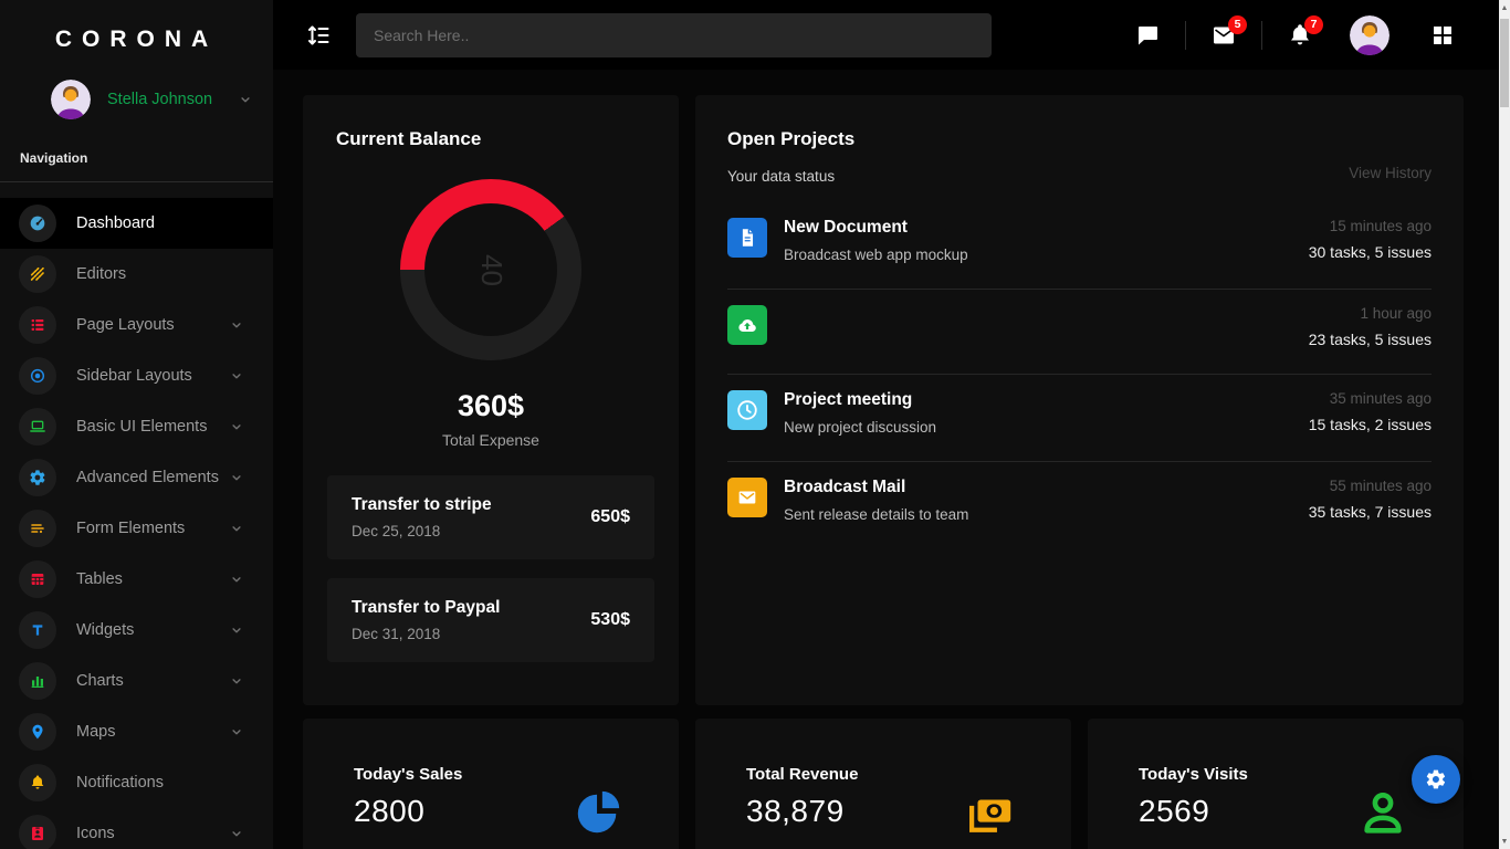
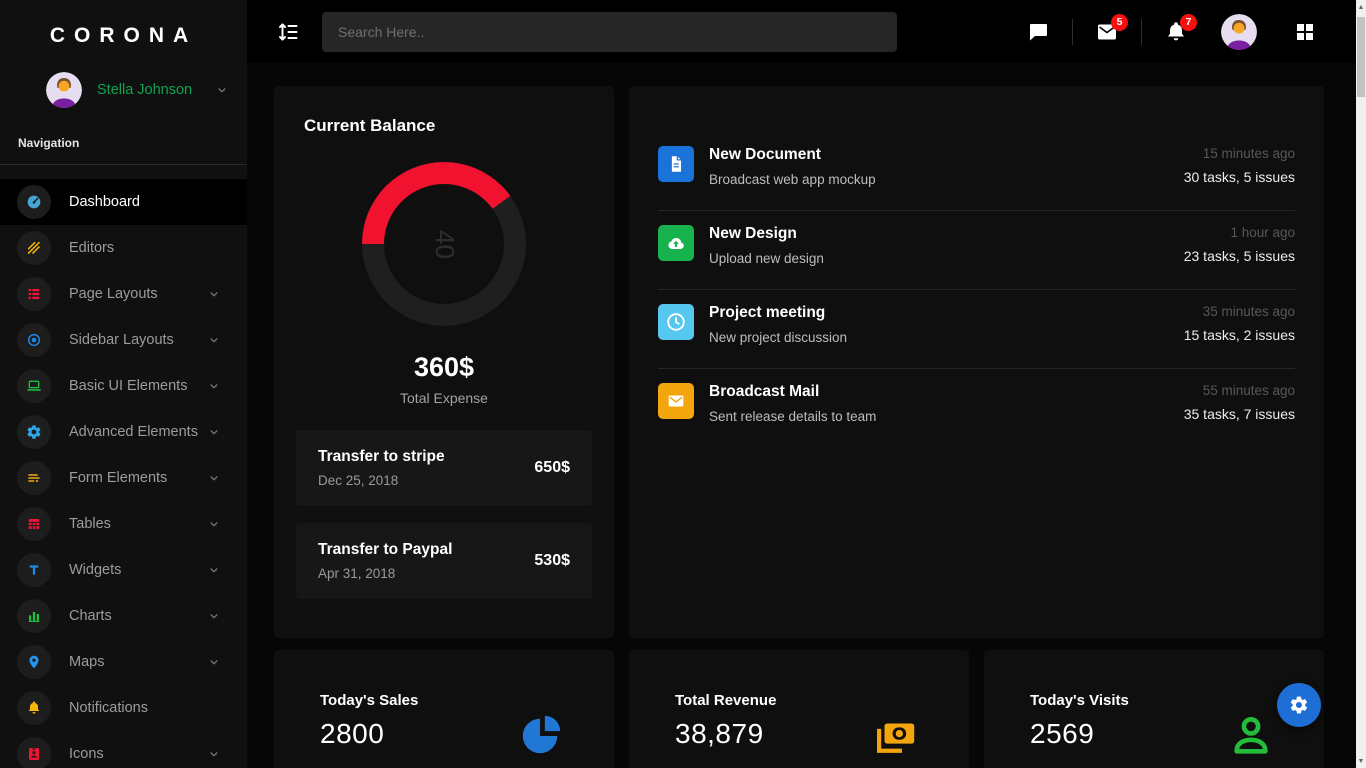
  CORONA
  Stella Johnson
  Navigation
  Dashboard
  Editors
  Page Layouts
  Sidebar Layouts
  Basic UI Elements
  Advanced Elements
  Form Elements
  Tables
  Widgets
  Charts
  Maps
  Notifications
  Icons
  Search Here..
  5
  7
  Current Balance
  360$
  Total Expense
  Transfer to stripe
  Dec 25, 2018
  650$
  Transfer to Paypal
- Dec 31, 2018
+ Apr 31, 2018
  530$
- Open Projects
- Your data status
- View History
  New Document
  Broadcast web app mockup
  15 minutes ago
  30 tasks, 5 issues
+ New Design
+ Upload new design
  1 hour ago
  23 tasks, 5 issues
  Project meeting
  New project discussion
  35 minutes ago
  15 tasks, 2 issues
  Broadcast Mail
  Sent release details to team
  55 minutes ago
  35 tasks, 7 issues
  Today's Sales
  2800
  Total Revenue
  38,879
  Today's Visits
  2569
